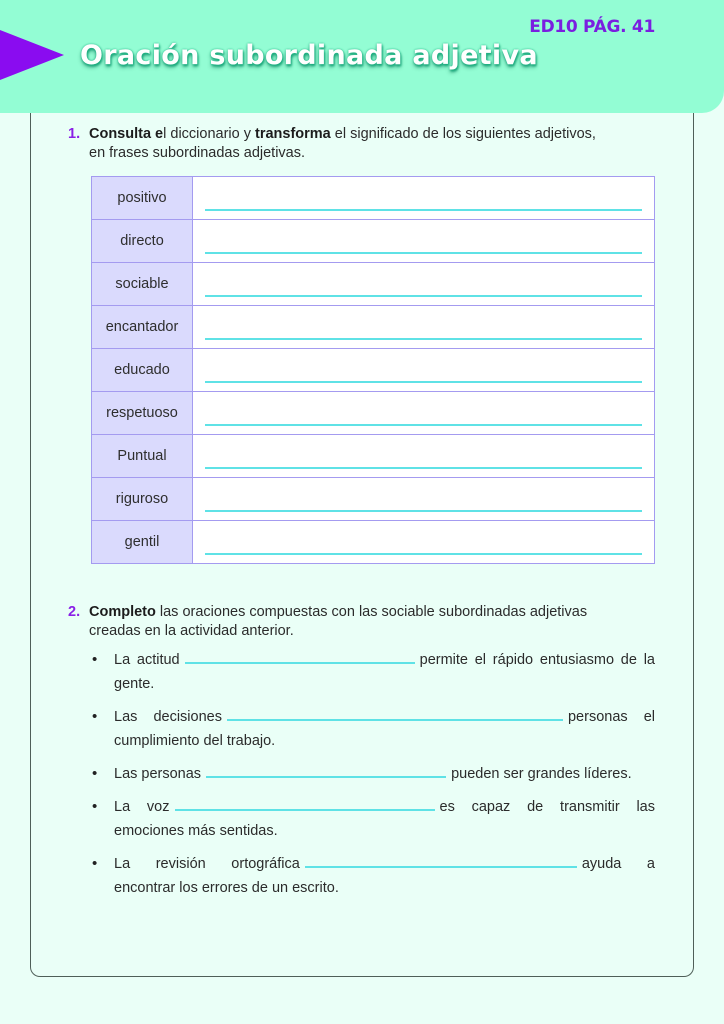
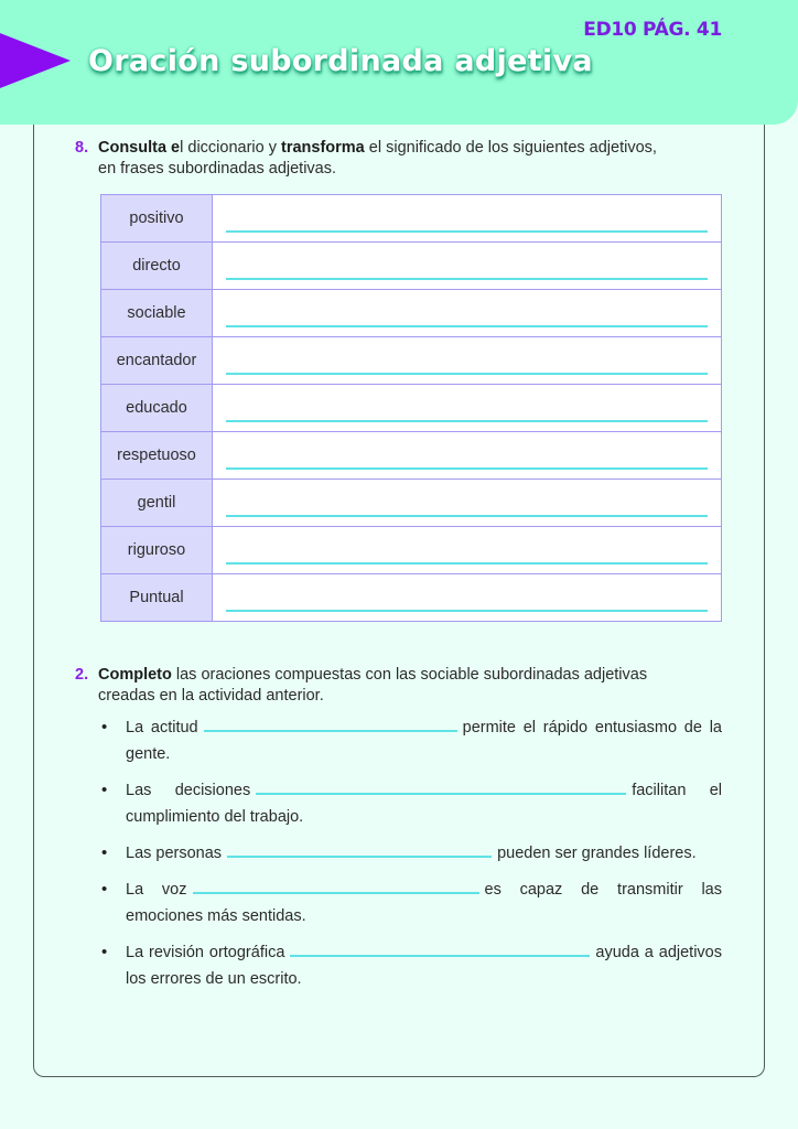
  Oración subordinada adjetiva
  ED10 PÁG. 41
- 1. Consulta el diccionario y transforma el significado de los siguientes adjetivos,
+ 8. Consulta el diccionario y transforma el significado de los siguientes adjetivos,
  en frases subordinadas adjetivas.
  positivo
  directo
  sociable
  encantador
  educado
  respetuoso
- Puntual
+ gentil
  riguroso
- gentil
+ Puntual
  2. Completo las oraciones compuestas con las sociable subordinadas adjetivas
  creadas en la actividad anterior.
  La actitud permite el rápido entusiasmo de la gente.
- Las decisiones personas el cumplimiento del trabajo.
+ Las decisiones facilitan el cumplimiento del trabajo.
  Las personas pueden ser grandes líderes.
  La voz es capaz de transmitir las emociones más sentidas.
- La revisión ortográfica ayuda a encontrar los errores de un escrito.
+ La revisión ortográfica ayuda a adjetivos los errores de un escrito.
